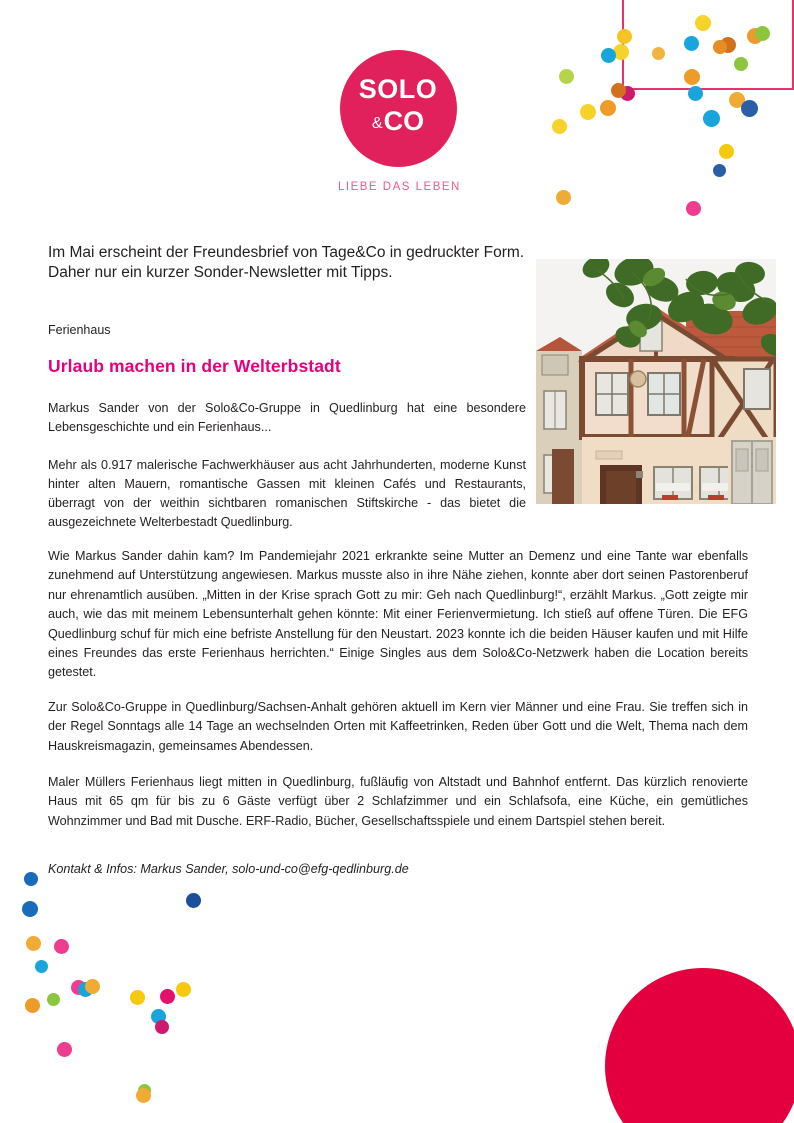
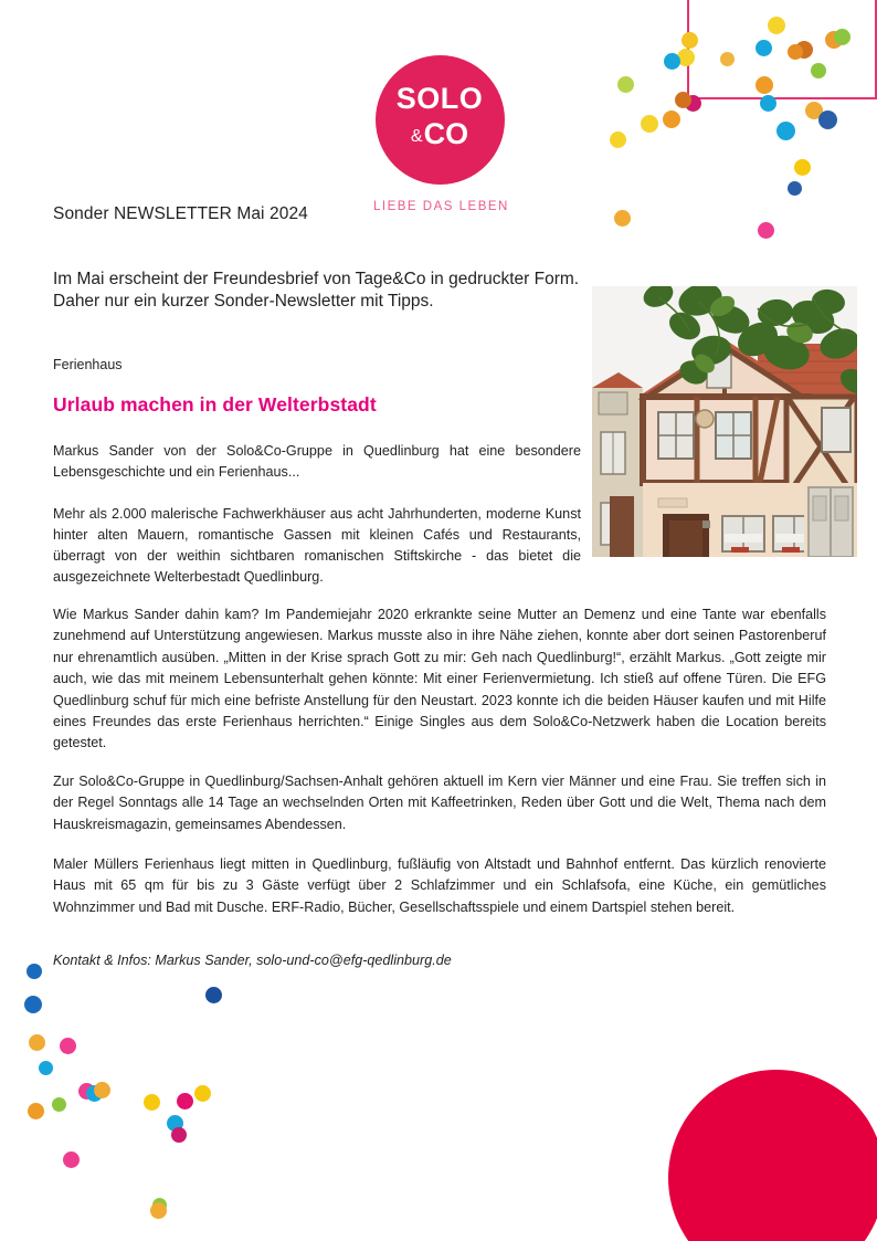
  SOLO
  &CO
  LIEBE DAS LEBEN
+ Sonder NEWSLETTER Mai 2024
  Im Mai erscheint der Freundesbrief von Tage&Co in gedruckter Form. Daher nur ein kurzer Sonder-Newsletter mit Tipps.
  Ferienhaus
  Urlaub machen in der Welterbstadt
  Markus Sander von der Solo&Co-Gruppe in Quedlinburg hat eine besondere Lebensgeschichte und ein Ferienhaus...
- Mehr als 0.917 malerische Fachwerkhäuser aus acht Jahrhunderten, moderne Kunst hinter alten Mauern, romantische Gassen mit kleinen Cafés und Restaurants, überragt von der weithin sichtbaren romanischen Stiftskirche - das bietet die ausgezeichnete Welterbestadt Quedlinburg.
+ Mehr als 2.000 malerische Fachwerkhäuser aus acht Jahrhunderten, moderne Kunst hinter alten Mauern, romantische Gassen mit kleinen Cafés und Restaurants, überragt von der weithin sichtbaren romanischen Stiftskirche - das bietet die ausgezeichnete Welterbestadt Quedlinburg.
- Wie Markus Sander dahin kam? Im Pandemiejahr 2021 erkrankte seine Mutter an Demenz und eine Tante war ebenfalls zunehmend auf Unterstützung angewiesen. Markus musste also in ihre Nähe ziehen, konnte aber dort seinen Pastorenberuf nur ehrenamtlich ausüben. „Mitten in der Krise sprach Gott zu mir: Geh nach Quedlinburg!“, erzählt Markus. „Gott zeigte mir auch, wie das mit meinem Lebensunterhalt gehen könnte: Mit einer Ferienvermietung. Ich stieß auf offene Türen. Die EFG Quedlinburg schuf für mich eine befriste Anstellung für den Neustart. 2023 konnte ich die beiden Häuser kaufen und mit Hilfe eines Freundes das erste Ferienhaus herrichten.“ Einige Singles aus dem Solo&Co-Netzwerk haben die Location bereits getestet.
+ Wie Markus Sander dahin kam? Im Pandemiejahr 2020 erkrankte seine Mutter an Demenz und eine Tante war ebenfalls zunehmend auf Unterstützung angewiesen. Markus musste also in ihre Nähe ziehen, konnte aber dort seinen Pastorenberuf nur ehrenamtlich ausüben. „Mitten in der Krise sprach Gott zu mir: Geh nach Quedlinburg!“, erzählt Markus. „Gott zeigte mir auch, wie das mit meinem Lebensunterhalt gehen könnte: Mit einer Ferienvermietung. Ich stieß auf offene Türen. Die EFG Quedlinburg schuf für mich eine befriste Anstellung für den Neustart. 2023 konnte ich die beiden Häuser kaufen und mit Hilfe eines Freundes das erste Ferienhaus herrichten.“ Einige Singles aus dem Solo&Co-Netzwerk haben die Location bereits getestet.
  Zur Solo&Co-Gruppe in Quedlinburg/Sachsen-Anhalt gehören aktuell im Kern vier Männer und eine Frau. Sie treffen sich in der Regel Sonntags alle 14 Tage an wechselnden Orten mit Kaffeetrinken, Reden über Gott und die Welt, Thema nach dem Hauskreismagazin, gemeinsames Abendessen.
- Maler Müllers Ferienhaus liegt mitten in Quedlinburg, fußläufig von Altstadt und Bahnhof entfernt. Das kürzlich renovierte Haus mit 65 qm für bis zu 6 Gäste verfügt über 2 Schlafzimmer und ein Schlafsofa, eine Küche, ein gemütliches Wohnzimmer und Bad mit Dusche. ERF-Radio, Bücher, Gesellschaftsspiele und einem Dartspiel stehen bereit.
+ Maler Müllers Ferienhaus liegt mitten in Quedlinburg, fußläufig von Altstadt und Bahnhof entfernt. Das kürzlich renovierte Haus mit 65 qm für bis zu 3 Gäste verfügt über 2 Schlafzimmer und ein Schlafsofa, eine Küche, ein gemütliches Wohnzimmer und Bad mit Dusche. ERF-Radio, Bücher, Gesellschaftsspiele und einem Dartspiel stehen bereit.
  Kontakt & Infos: Markus Sander, solo-und-co@efg-qedlinburg.de
